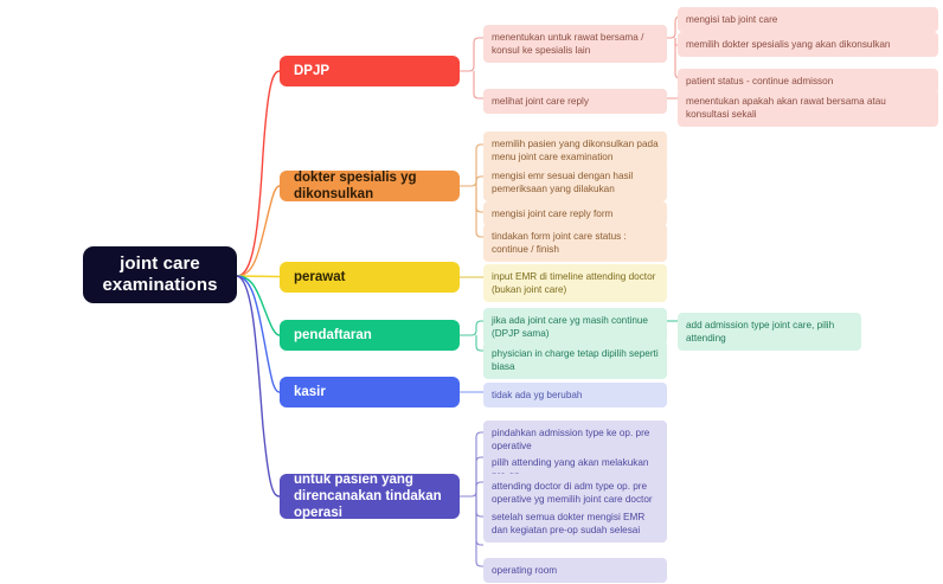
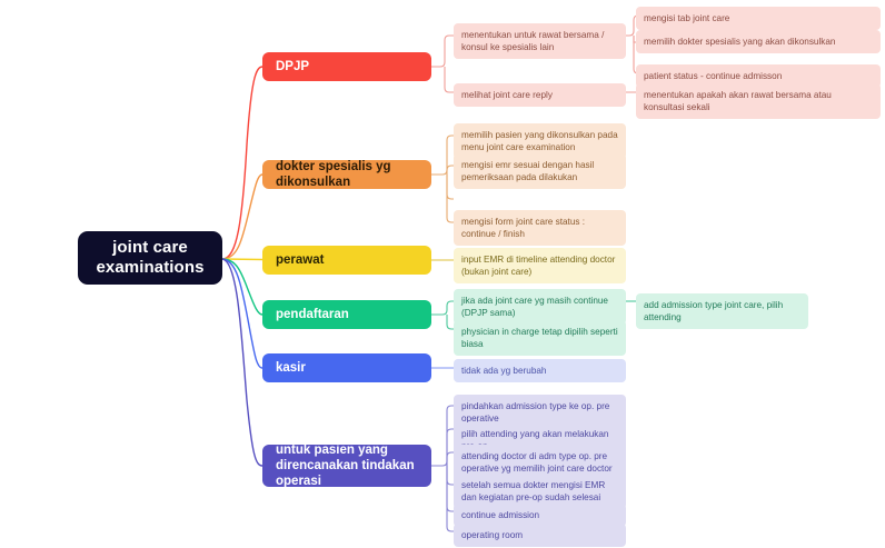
  joint care examinations
  DPJP
  menentukan untuk rawat bersama / konsul ke spesialis lain
  melihat joint care reply
  mengisi tab joint care
  memilih dokter spesialis yang akan dikonsulkan
  patient status - continue admisson
  menentukan apakah akan rawat bersama atau konsultasi sekali
  dokter spesialis yg dikonsulkan
  memilih pasien yang dikonsulkan pada menu joint care examination
- mengisi emr sesuai dengan hasil pemeriksaan yang dilakukan
+ mengisi emr sesuai dengan hasil pemeriksaan pada dilakukan
- mengisi joint care reply form
- tindakan form joint care status : continue / finish
+ mengisi form joint care status : continue / finish
  perawat
  input EMR di timeline attending doctor (bukan joint care)
  pendaftaran
  jika ada joint care yg masih continue (DPJP sama)
  physician in charge tetap dipilih seperti biasa
  add admission type joint care, pilih attending
  kasir
  tidak ada yg berubah
  untuk pasien yang direncanakan tindakan operasi
  pindahkan admission type ke op. pre operative
  pilih attending yang akan melakukan
  attending doctor di adm type op. pre operative yg memilih joint care doctor
  setelah semua dokter mengisi EMR dan kegiatan pre-op sudah selesai
+ continue admission
  operating room
